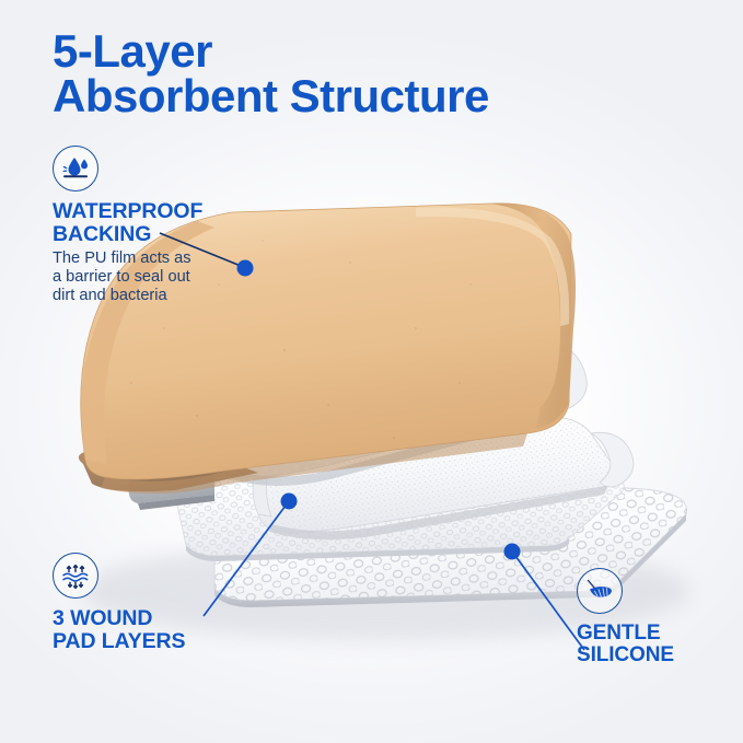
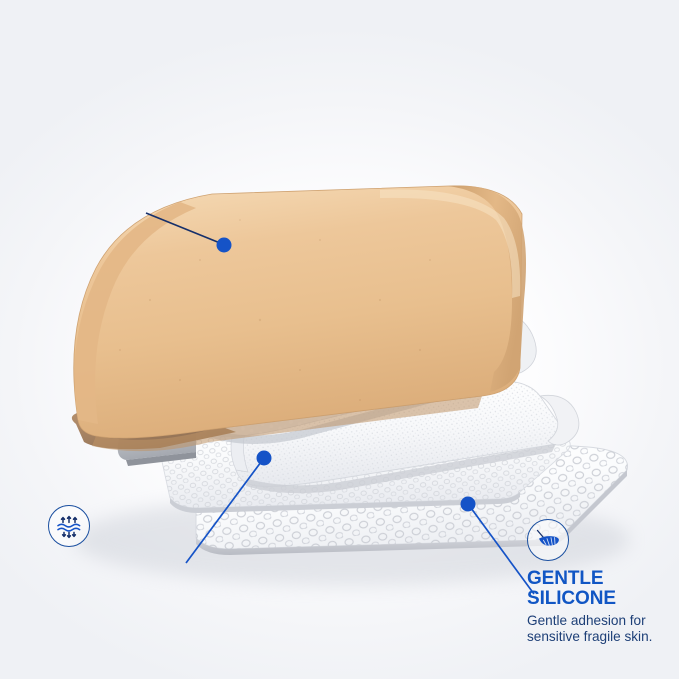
- 5-Layer
- Absorbent Structure
- WATERPROOF
- BACKING
- The PU film acts as
- a barrier to seal out
- dirt and bacteria
- 3 WOUND
- PAD LAYERS
  GENTLE
  SILICONE
+ Gentle adhesion for
+ sensitive fragile skin.
